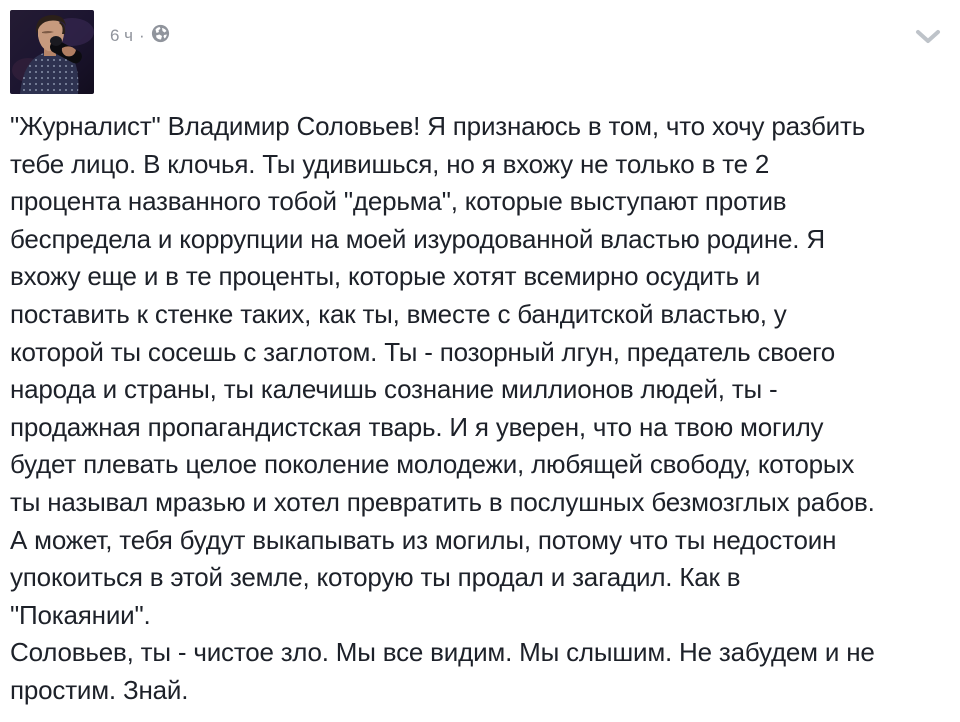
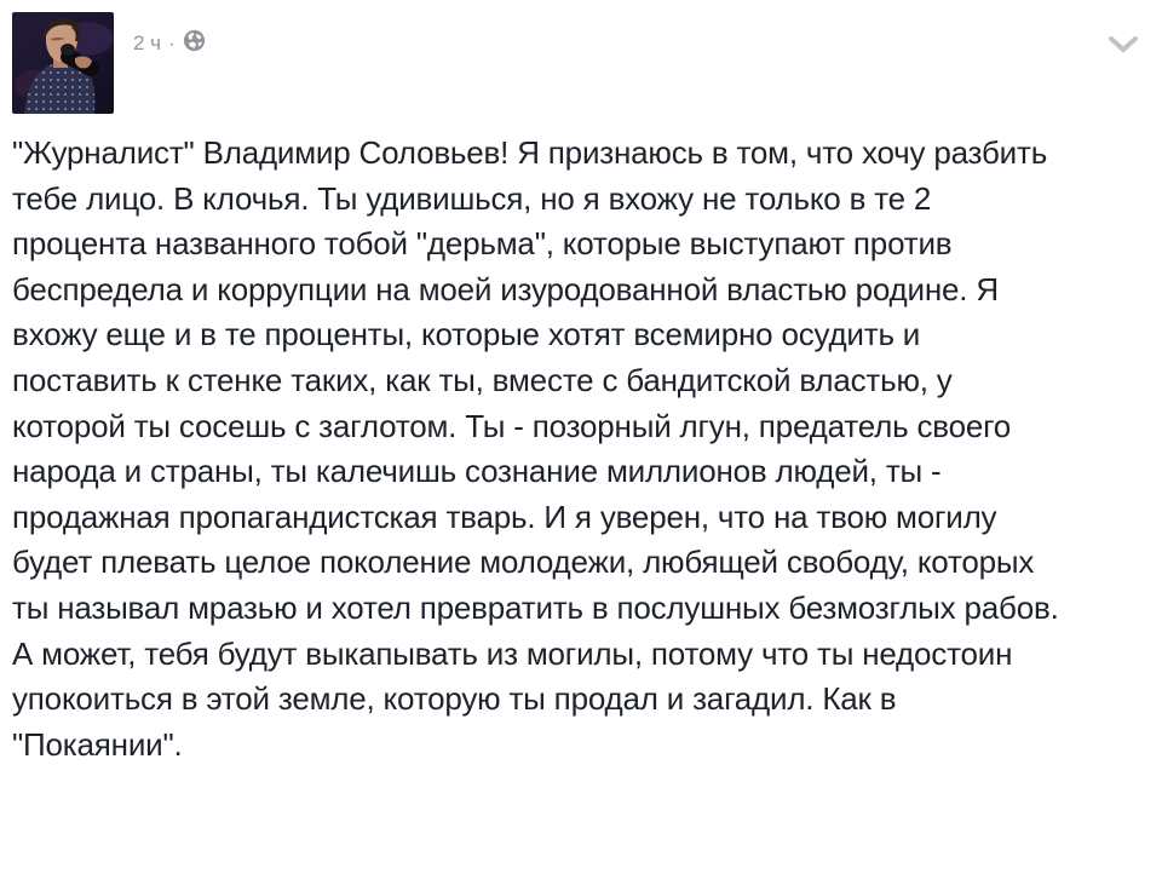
- 6 ч
+ 2 ч
  ·
  "Журналист" Владимир Соловьев! Я признаюсь в том, что хочу разбить
  тебе лицо. В клочья. Ты удивишься, но я вхожу не только в те 2
  процента названного тобой "дерьма", которые выступают против
  беспредела и коррупции на моей изуродованной властью родине. Я
  вхожу еще и в те проценты, которые хотят всемирно осудить и
  поставить к стенке таких, как ты, вместе с бандитской властью, у
  которой ты сосешь с заглотом. Ты - позорный лгун, предатель своего
  народа и страны, ты калечишь сознание миллионов людей, ты -
  продажная пропагандистская тварь. И я уверен, что на твою могилу
  будет плевать целое поколение молодежи, любящей свободу, которых
  ты называл мразью и хотел превратить в послушных безмозглых рабов.
  А может, тебя будут выкапывать из могилы, потому что ты недостоин
  упокоиться в этой земле, которую ты продал и загадил. Как в
  "Покаянии".
- Соловьев, ты - чистое зло. Мы все видим. Мы слышим. Не забудем и не
- простим. Знай.
